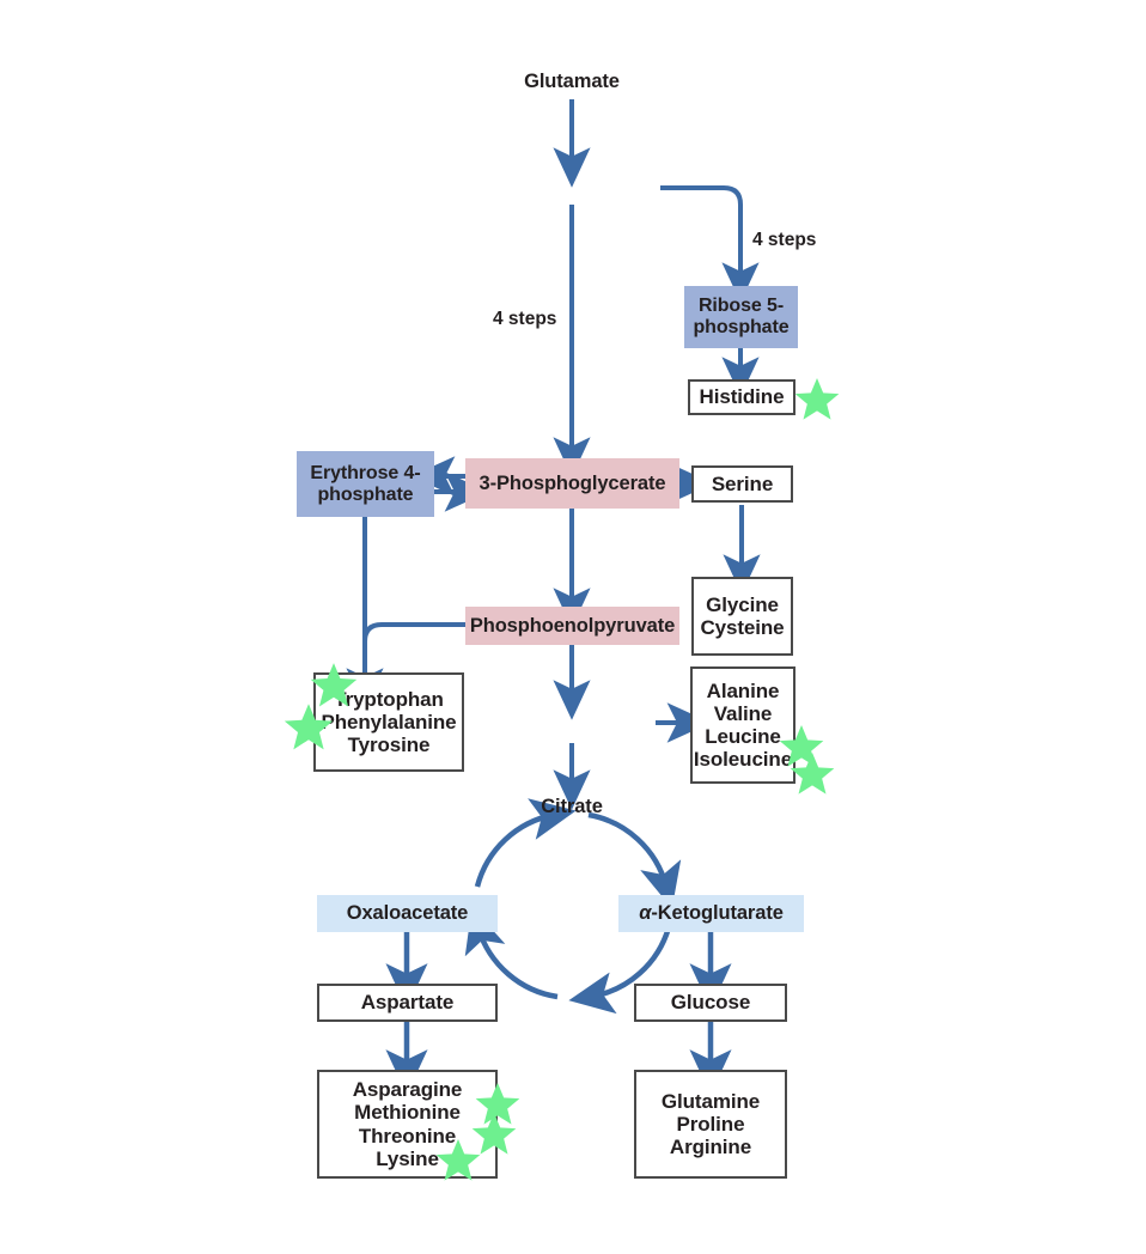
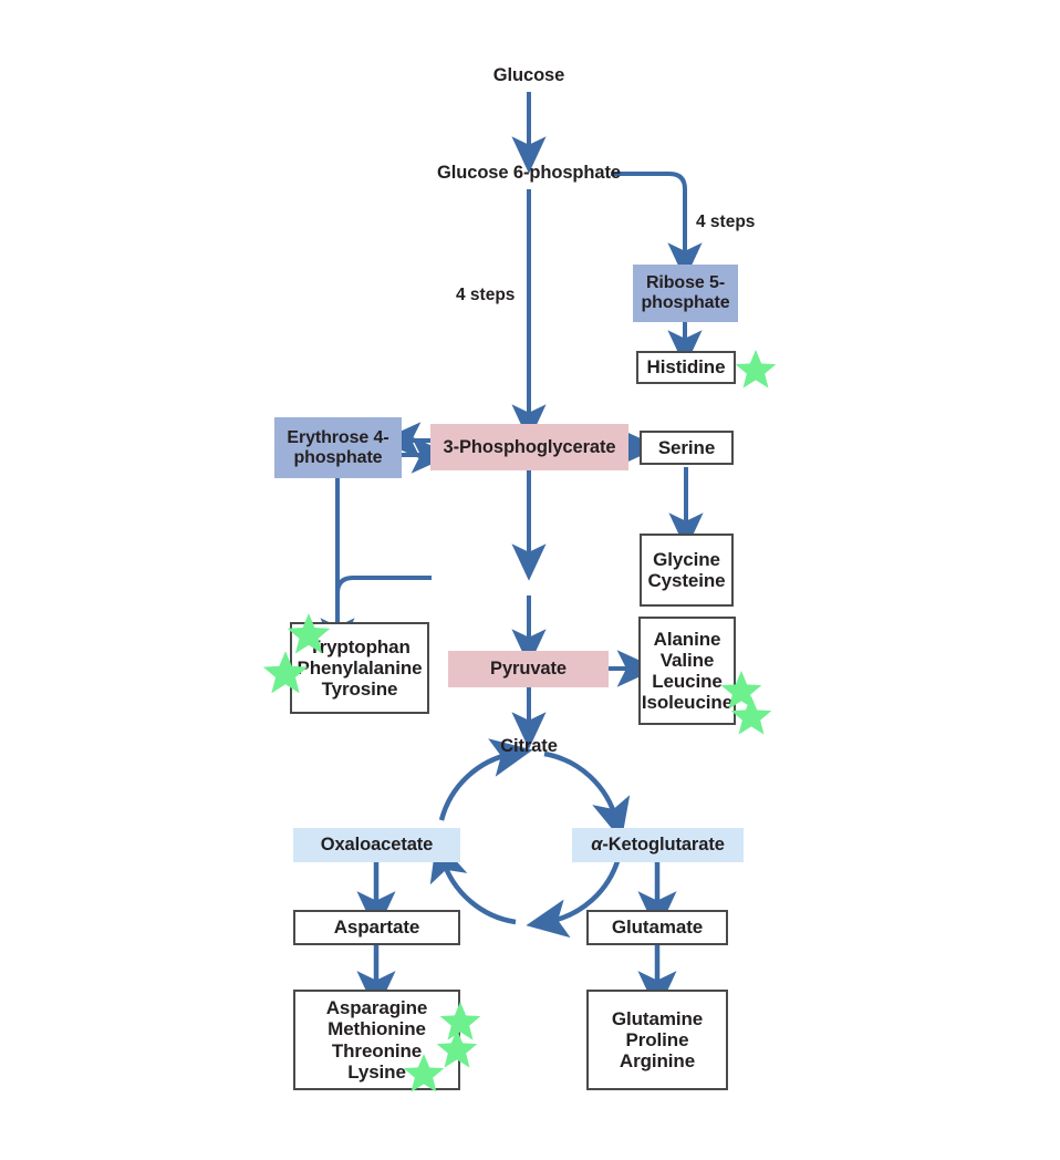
- Glutamate
+ Glucose
+ Glucose 6-phosphate
  4 steps
  4 steps
  Ribose 5-
  phosphate
  Histidine
  Erythrose 4-
  phosphate
  3-Phosphoglycerate
  Serine
  Glycine
  Cysteine
- Phosphoenolpyruvate
  ryptophan
  henylalanine
  Tyrosine
+ Pyruvate
  Alanine
  Valine
  Leucine
  Isoleucine
  Citrate
  Oxaloacetate
  α
  -Ketoglutarate
  Aspartate
- Glucose
+ Glutamate
  Asparagine
  Methionine
  Threonine
  Lysine
  Glutamine
  Proline
  Arginine
